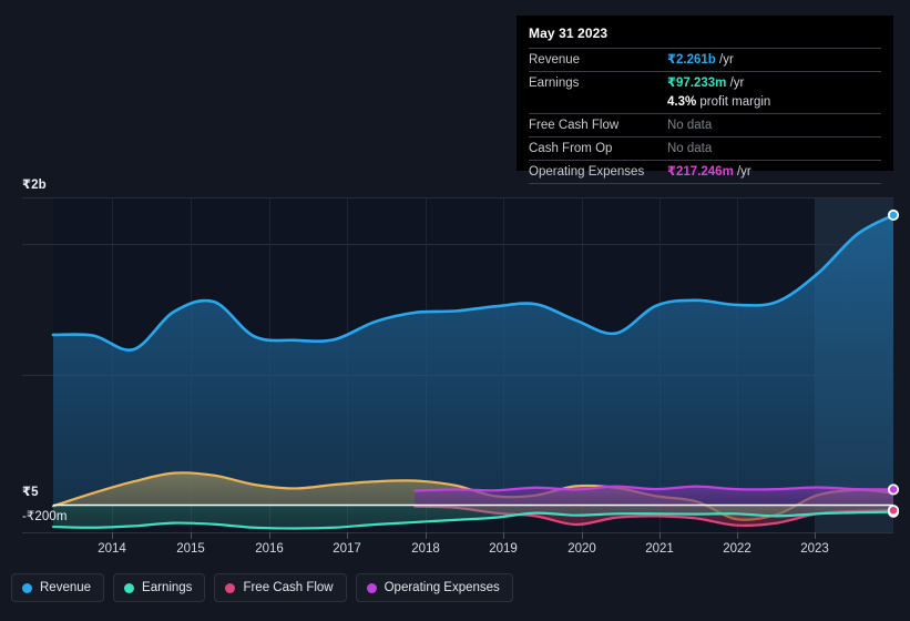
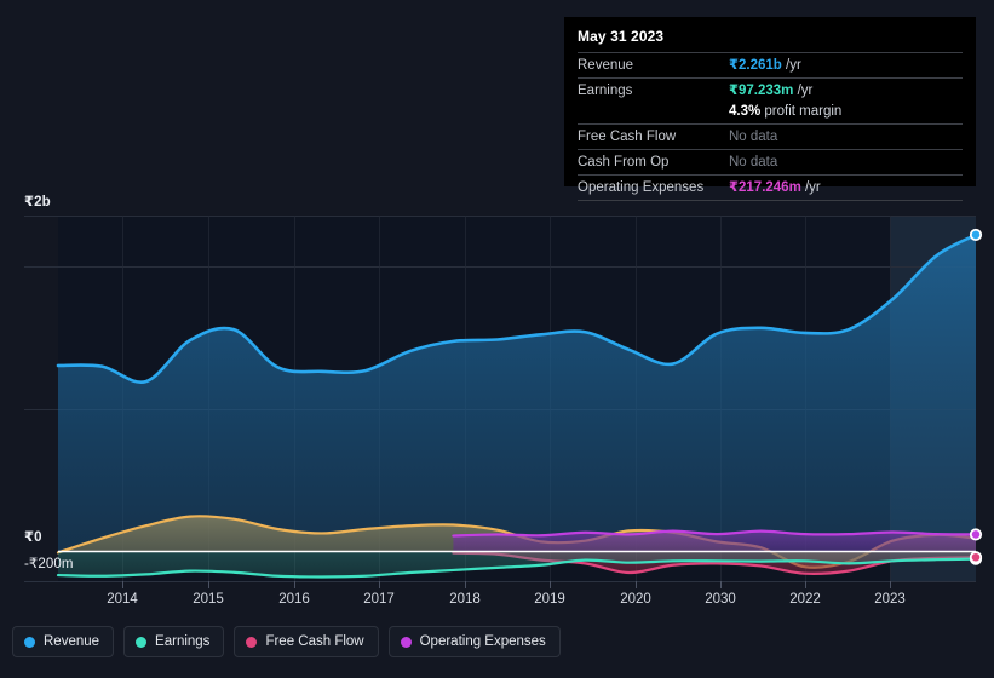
  ₹2b
- ₹5
+ ₹0
  -₹200m
  2014
  2015
  2016
  2017
  2018
  2019
  2020
- 2021
+ 2030
  2022
  2023
  May 31 2023
  Revenue	₹2.261b /yr
  Earnings	₹97.233m /yr
  	4.3% profit margin
  Free Cash Flow	No data
  Cash From Op	No data
  Operating Expenses	₹217.246m /yr
  Revenue
  Earnings
  Free Cash Flow
  Operating Expenses
